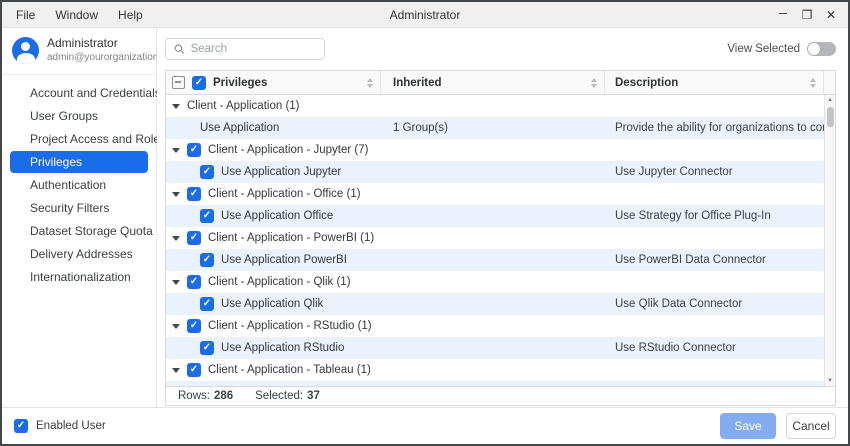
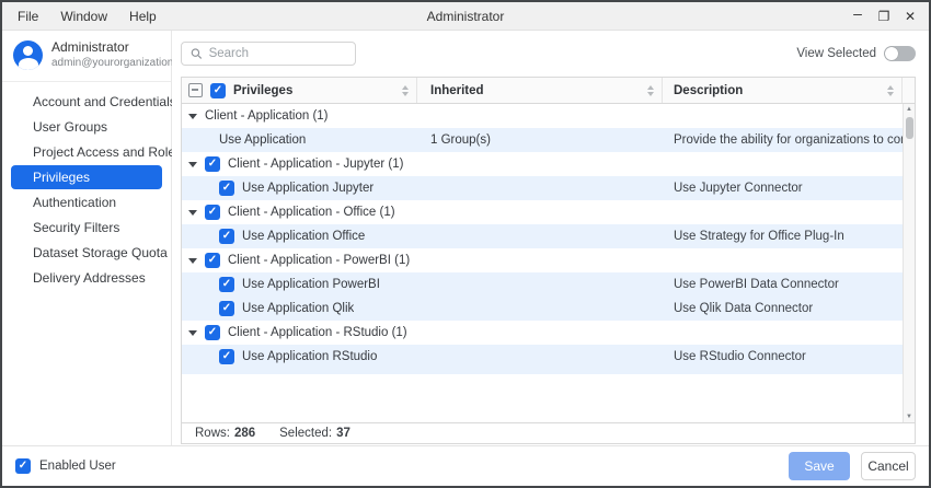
  File
  Window
  Help
  Administrator
  –
  ❐
  ✕
  Administrator
  admin@yourorganization
  Account and Credential
  User Groups
  Project Access and Rol
  Privileges
  Authentication
  Security Filters
  Dataset Storage Quota
  Delivery Addresses
- Internationalization
  Search
  View Selected
  Privileges
  Inherited
  Description
  Client - Application (1)
  Use Application
  1 Group(s)
- Client - Application - Jupyter (7)
+ Client - Application - Jupyter (1)
  Use Application Jupyter
  Use Jupyter Connector
  Client - Application - Office (1)
  Use Application Office
  Use Strategy for Office Plug-In
  Client - Application - PowerBI (1)
  Use Application PowerBI
  Use PowerBI Data Connector
- Client - Application - Qlik (1)
  Use Application Qlik
  Use Qlik Data Connector
  Client - Application - RStudio (1)
  Use Application RStudio
  Use RStudio Connector
- Client - Application - Tableau (1)
  Rows:
  286
  Selected:
  37
  Enabled User
  Save
  Cancel
